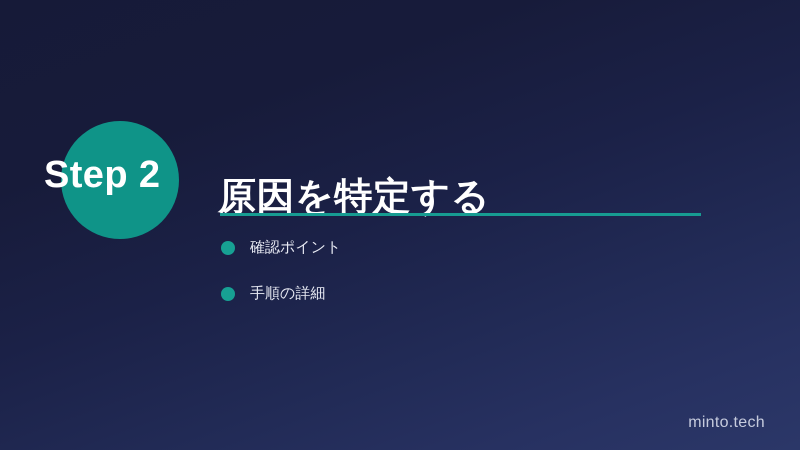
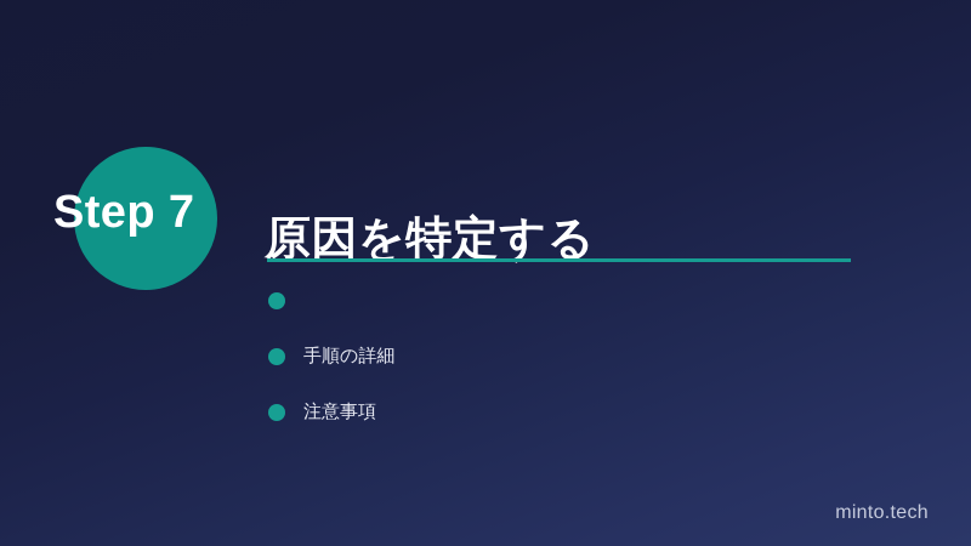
- Step 2
+ Step 7
  原因を特定する
- 確認ポイント
  手順の詳細
+ 注意事項
  minto.tech
